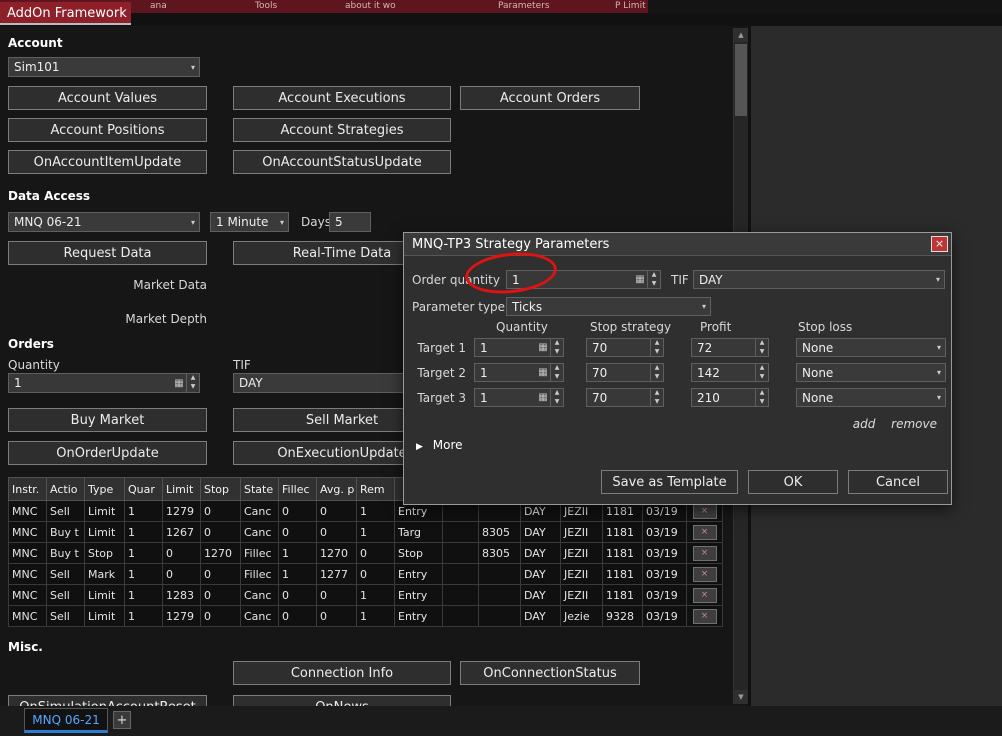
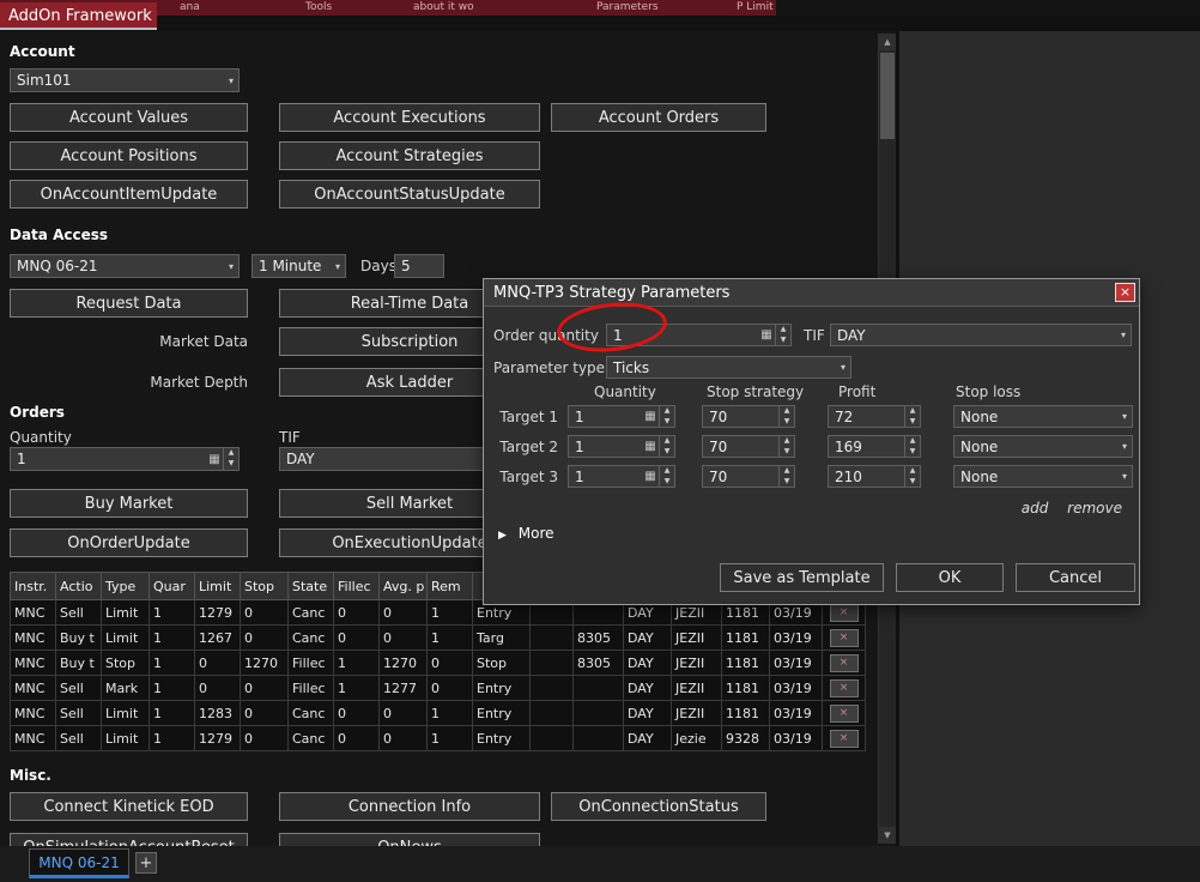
  ana
  Tools
  about it wo
  Parameters
  P Limit
  AddOn Framework
  Account
  Sim101
  ▾
  Account Values
  Account Executions
  Account Orders
  Account Positions
  Account Strategies
  OnAccountItemUpdate
  OnAccountStatusUpdate
  Data Access
  MNQ 06-21
  ▾
  1 Minute
  ▾
  Days
  5
  Request Data
  Real-Time Data
  Market Data
+ Subscription
  Market Depth
+ Ask Ladder
  Orders
  Quantity
  TIF
  1
  ▦
  DAY
  Buy Market
  Sell Market
  OnOrderUpdate
  OnExecutionUpdat
  Instr.
  Actio
  Type
  Quar
  Limit
  Stop
  State
  Fillec
  Avg. p
  Rem
  MNC
  Sell
  Limit
  1
  1279
  0
  Canc
  0
  0
  1
  Entry
  DAY
  JEZII
  1181
  03/19
  ×
  MNC
  Buy t
  Limit
  1
  1267
  0
  Canc
  0
  0
  1
  Targ
  8305
  DAY
  JEZII
  1181
  03/19
  ×
  MNC
  Buy t
  Stop
  1
  0
  1270
  Fillec
  1
  1270
  0
  Stop
  8305
  DAY
  JEZII
  1181
  03/19
  ×
  MNC
  Sell
  Mark
  1
  0
  0
  Fillec
  1
  1277
  0
  Entry
  DAY
  JEZII
  1181
  03/19
  ×
  MNC
  Sell
  Limit
  1
  1283
  0
  Canc
  0
  0
  1
  Entry
  DAY
  JEZII
  1181
  03/19
  ×
  MNC
  Sell
  Limit
  1
  1279
  0
  Canc
  0
  0
  1
  Entry
  DAY
  Jezie
  9328
  03/19
  ×
  Misc.
+ Connect Kinetick EOD
  Connection Info
  OnConnectionStatus
  ▲
  ▼
  MNQ-TP3 Strategy Parameters
  ×
  Order quantity
  1
  ▦
  TIF
  DAY
  ▾
  Parameter type
  Ticks
  ▾
  Quantity
  Stop strategy
  Profit
  Stop loss
  Target 1
  1
  ▦
  70
  72
  None
  ▾
  Target 2
  1
  ▦
  70
- 142
+ 169
  None
  ▾
  Target 3
  1
  ▦
  70
  210
  None
  ▾
  add remove
  ▶ More
  Save as Template
  OK
  Cancel
  MNQ 06-21
  +
